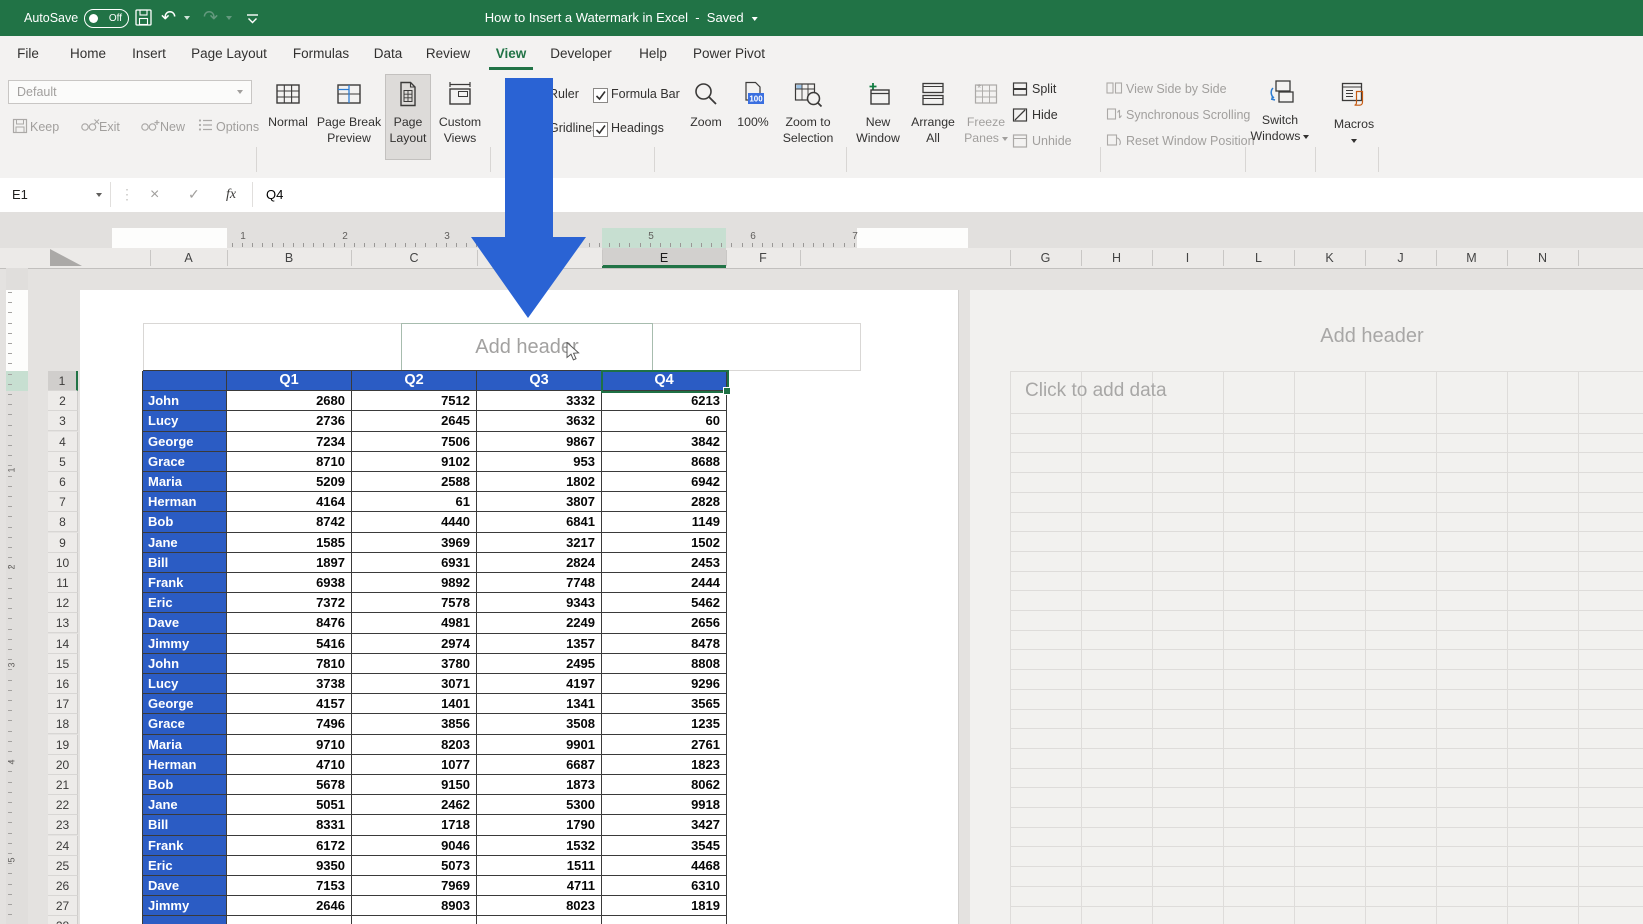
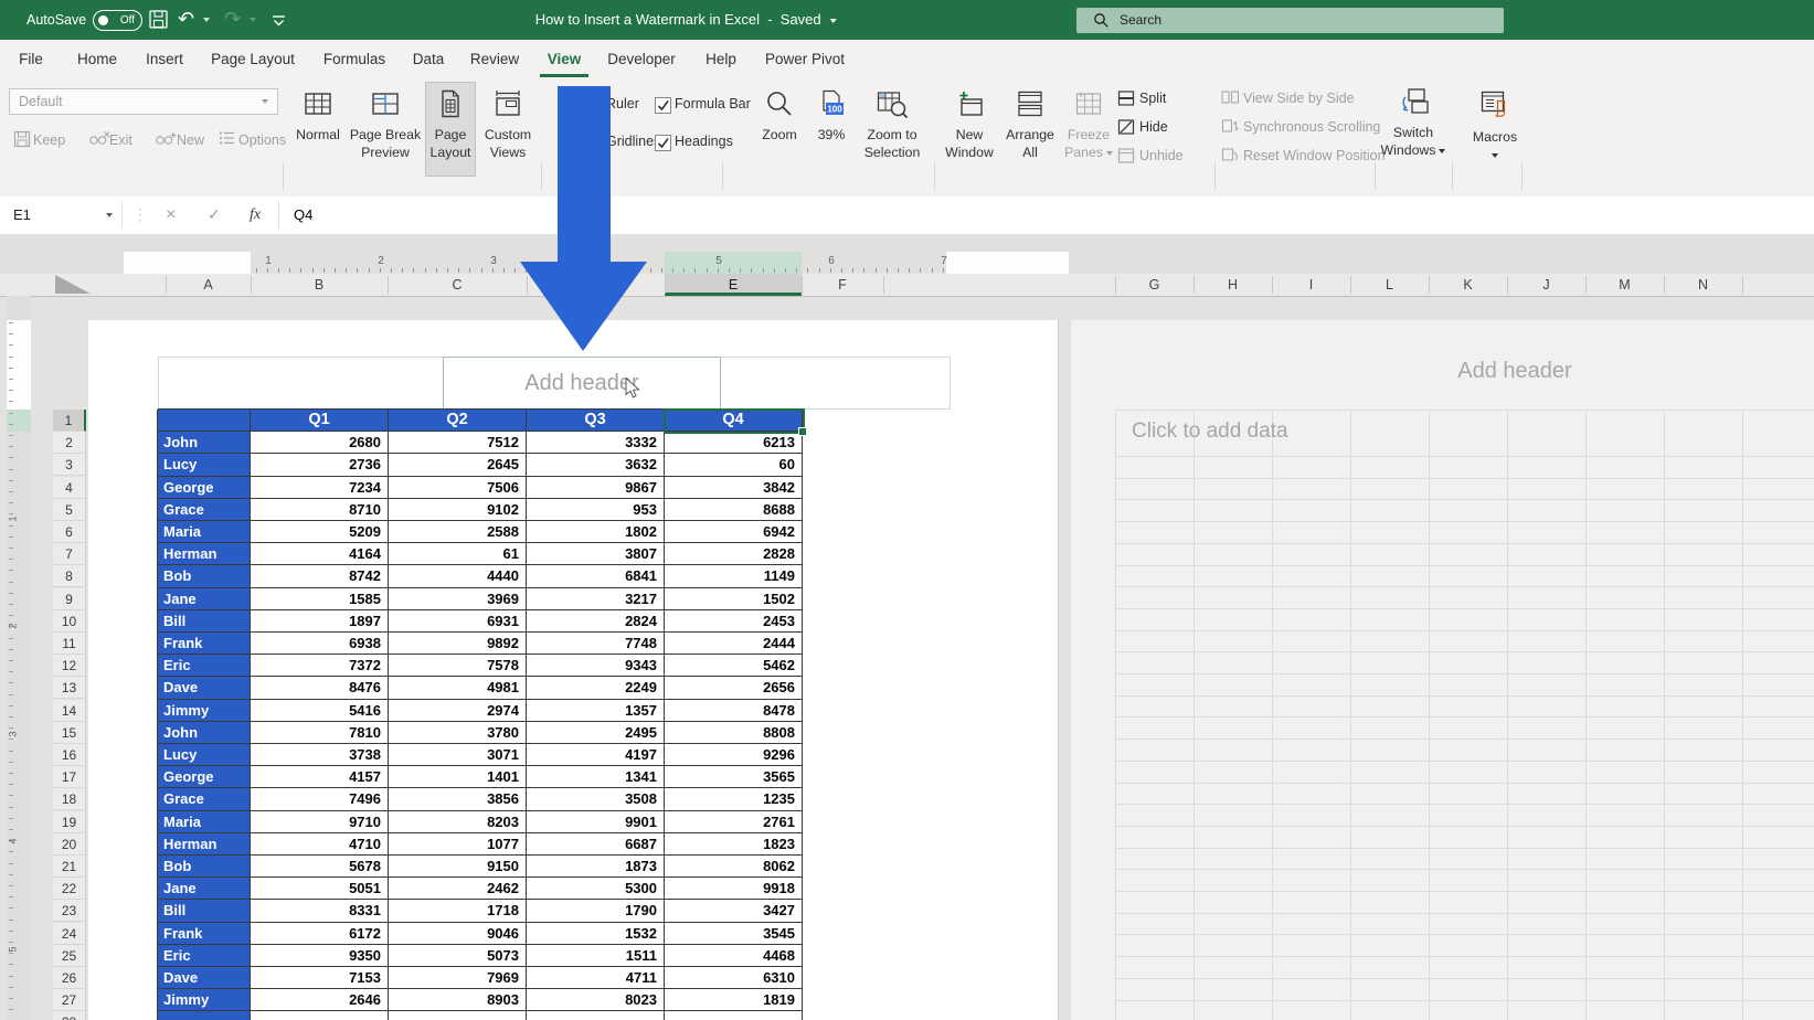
  AutoSave
  Off
  ↶
  ↷
  How to Insert a Watermark in Excel - Saved
+ Search
  File
  Home
  Insert
  Page Layout
  Formulas
  Data
  Review
  View
  Developer
  Help
  Power Pivot
  Default
  Keep
  Exit
  New
  Options
  Normal
  Page Break
  Preview
  Page
  Layout
  Custom
  Views
  Ruler
  Gridline
  Formula Bar
  Headings
  Zoom
  100
- 100%
+ 39%
  Zoom to
  Selection
  New
  Window
  Arrange
  All
  *
  Freeze
  Panes
  Split
  Hide
  Unhide
  View Side by Side
  Synchronous Scrolling
  Reset Window Position
  Switch
  Windows
  Macros
  E1
  ⋮
  ×
  ✓
  fx
  Q4
  1
  2
  3
  5
  6
  7
  A
  B
  C
  E
  F
  G
  H
  I
  L
  K
  J
  M
  N
  1
  2
  3
  4
  5
  6
  7
  8
  9
  10
  11
  12
  13
  14
  15
  16
  17
  18
  19
  20
  21
  22
  23
  24
  25
  26
  27
  Add header
  Add header
  Click to add data
  Q1
  Q2
  Q3
  Q4
  John
  2680
  7512
  3332
  6213
  Lucy
  2736
  2645
  3632
  60
  George
  7234
  7506
  9867
  3842
  Grace
  8710
  9102
  953
  8688
  Maria
  5209
  2588
  1802
  6942
  Herman
  4164
  61
  3807
  2828
  Bob
  8742
  4440
  6841
  1149
  Jane
  1585
  3969
  3217
  1502
  Bill
  1897
  6931
  2824
  2453
  Frank
  6938
  9892
  7748
  2444
  Eric
  7372
  7578
  9343
  5462
  Dave
  8476
  4981
  2249
  2656
  Jimmy
  5416
  2974
  1357
  8478
  John
  7810
  3780
  2495
  8808
  Lucy
  3738
  3071
  4197
  9296
  George
  4157
  1401
  1341
  3565
  Grace
  7496
  3856
  3508
  1235
  Maria
  9710
  8203
  9901
  2761
  Herman
  4710
  1077
  6687
  1823
  Bob
  5678
  9150
  1873
  8062
  Jane
  5051
  2462
  5300
  9918
  Bill
  8331
  1718
  1790
  3427
  Frank
  6172
  9046
  1532
  3545
  Eric
  9350
  5073
  1511
  4468
  Dave
  7153
  7969
  4711
  6310
  Jimmy
  2646
  8903
  8023
  1819
